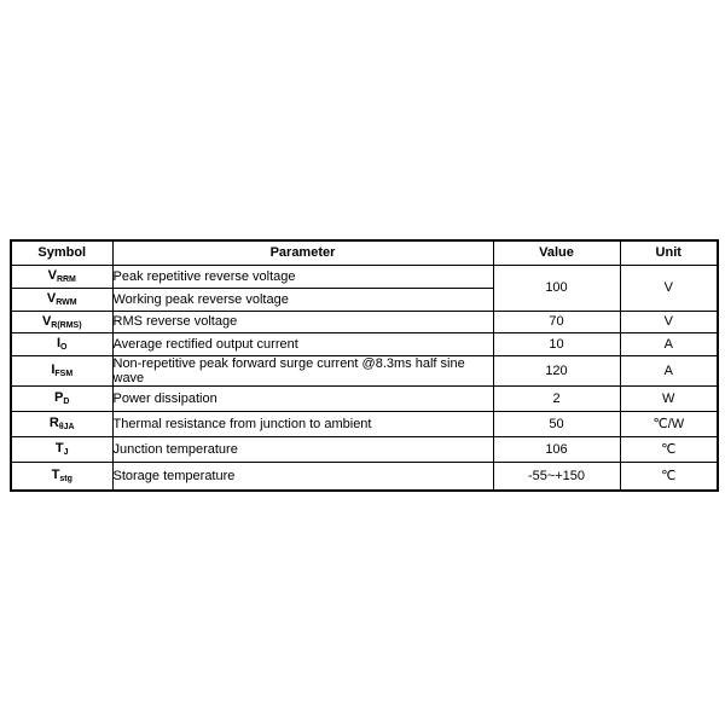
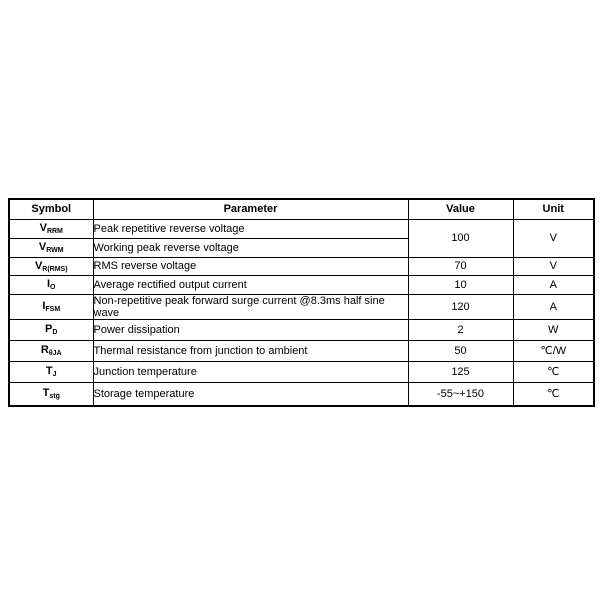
  Symbol	Parameter	Value	Unit
  V	Peak repetitive reverse voltage	100	V
  V	Working peak reverse voltage
  V	RMS reverse voltage	70	V
  I	Average rectified output current	10	A
  I	Non-repetitive peak forward surge current @8.3ms half sine wave	120	A
  P	Power dissipation	2	W
  R	Thermal resistance from junction to ambient	50	℃/W
- T	Junction temperature	106	℃
+ T	Junction temperature	125	℃
  T	Storage temperature	-55~+150	℃
